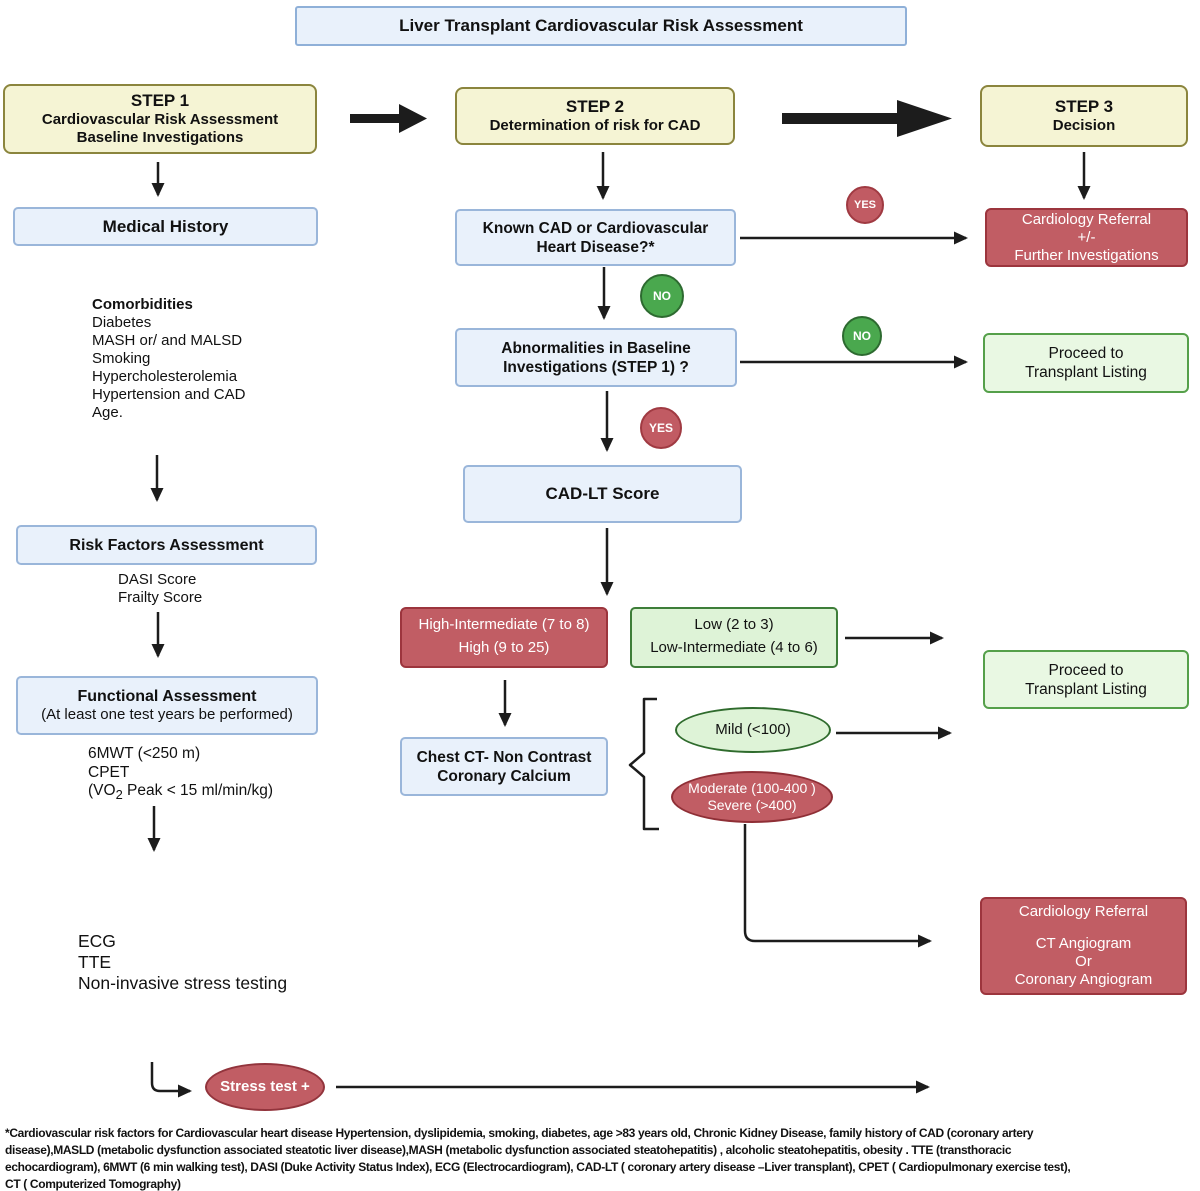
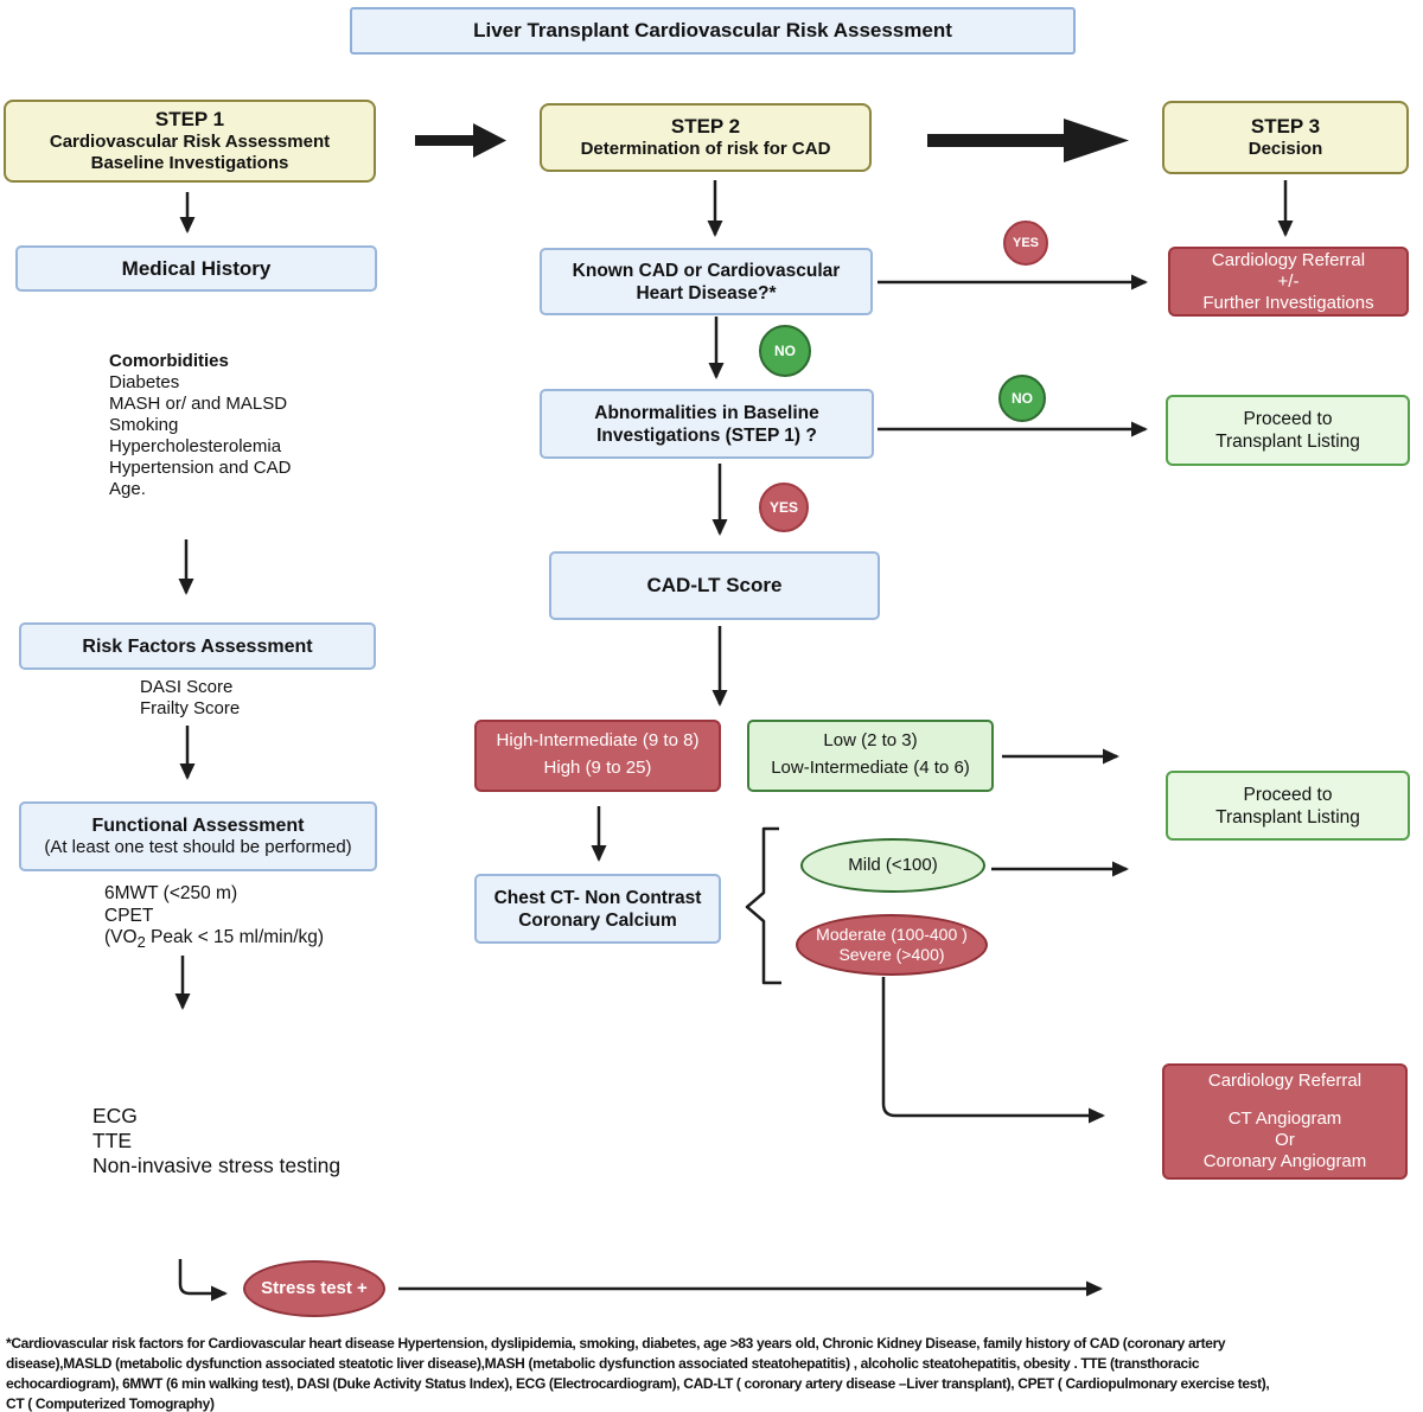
  Liver Transplant Cardiovascular Risk Assessment
  STEP 1
  Cardiovascular Risk Assessment
  Baseline Investigations
  STEP 2
  Determination of risk for CAD
  STEP 3
  Decision
  Medical History
  Comorbidities
  Diabetes
  MASH or/ and MALSD
  Smoking
  Hypercholesterolemia
  Hypertension and CAD
  Age.
  Risk Factors Assessment
  DASI Score
  Frailty Score
  Functional Assessment
- (At least one test years be performed)
+ (At least one test should be performed)
  6MWT (<250 m)
  CPET
  (VO2 Peak < 15 ml/min/kg)
  ECG
  TTE
  Non-invasive stress testing
  Stress test +
  Known CAD or Cardiovascular
  Heart Disease?*
  YES
  NO
  Abnormalities in Baseline
  Investigations (STEP 1) ?
  NO
  YES
  CAD-LT Score
- High-Intermediate (7 to 8)
+ High-Intermediate (9 to 8)
  High (9 to 25)
  Low (2 to 3)
  Low-Intermediate (4 to 6)
  Chest CT- Non Contrast
  Coronary Calcium
  Mild (<100)
  Moderate (100-400 )
  Severe (>400)
  Cardiology Referral
  +/-
  Further Investigations
  Proceed to
  Transplant Listing
  Proceed to
  Transplant Listing
  Cardiology Referral
  CT Angiogram
  Or
  Coronary Angiogram
  *Cardiovascular risk factors for Cardiovascular heart disease Hypertension, dyslipidemia, smoking, diabetes, age >83 years old, Chronic Kidney Disease, family history of CAD (coronary artery
  disease),MASLD (metabolic dysfunction associated steatotic liver disease),MASH (metabolic dysfunction associated steatohepatitis) , alcoholic steatohepatitis, obesity . TTE (transthoracic
  echocardiogram), 6MWT (6 min walking test), DASI (Duke Activity Status Index), ECG (Electrocardiogram), CAD-LT ( coronary artery disease –Liver transplant), CPET ( Cardiopulmonary exercise test),
  CT ( Computerized Tomography)
